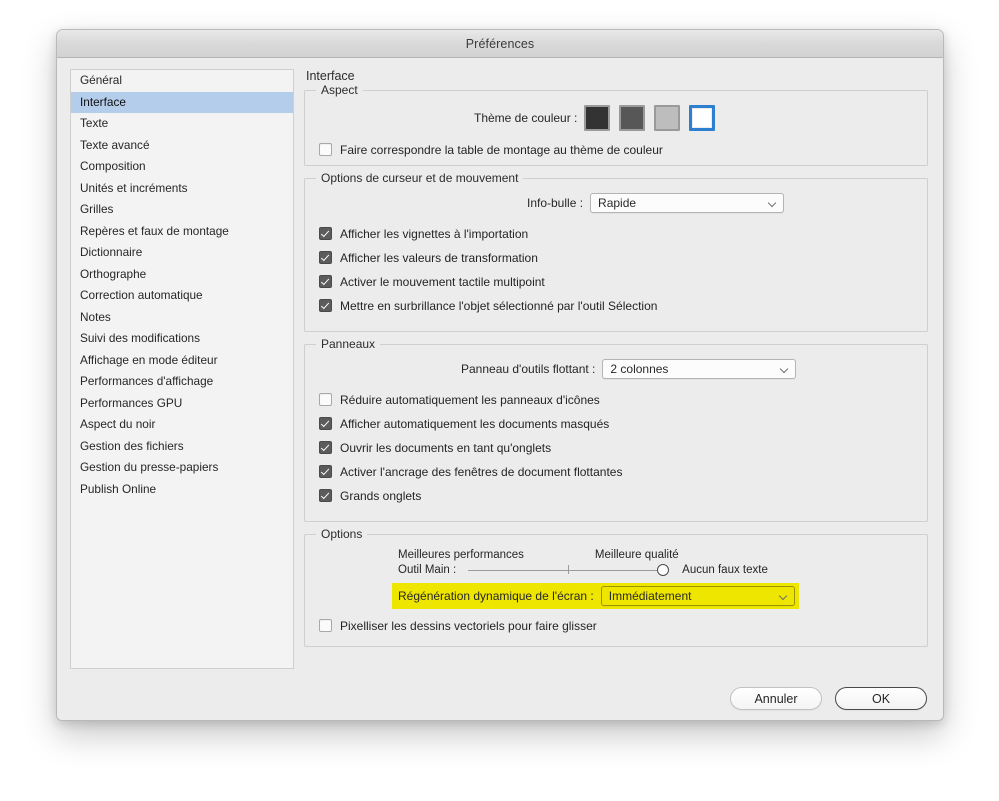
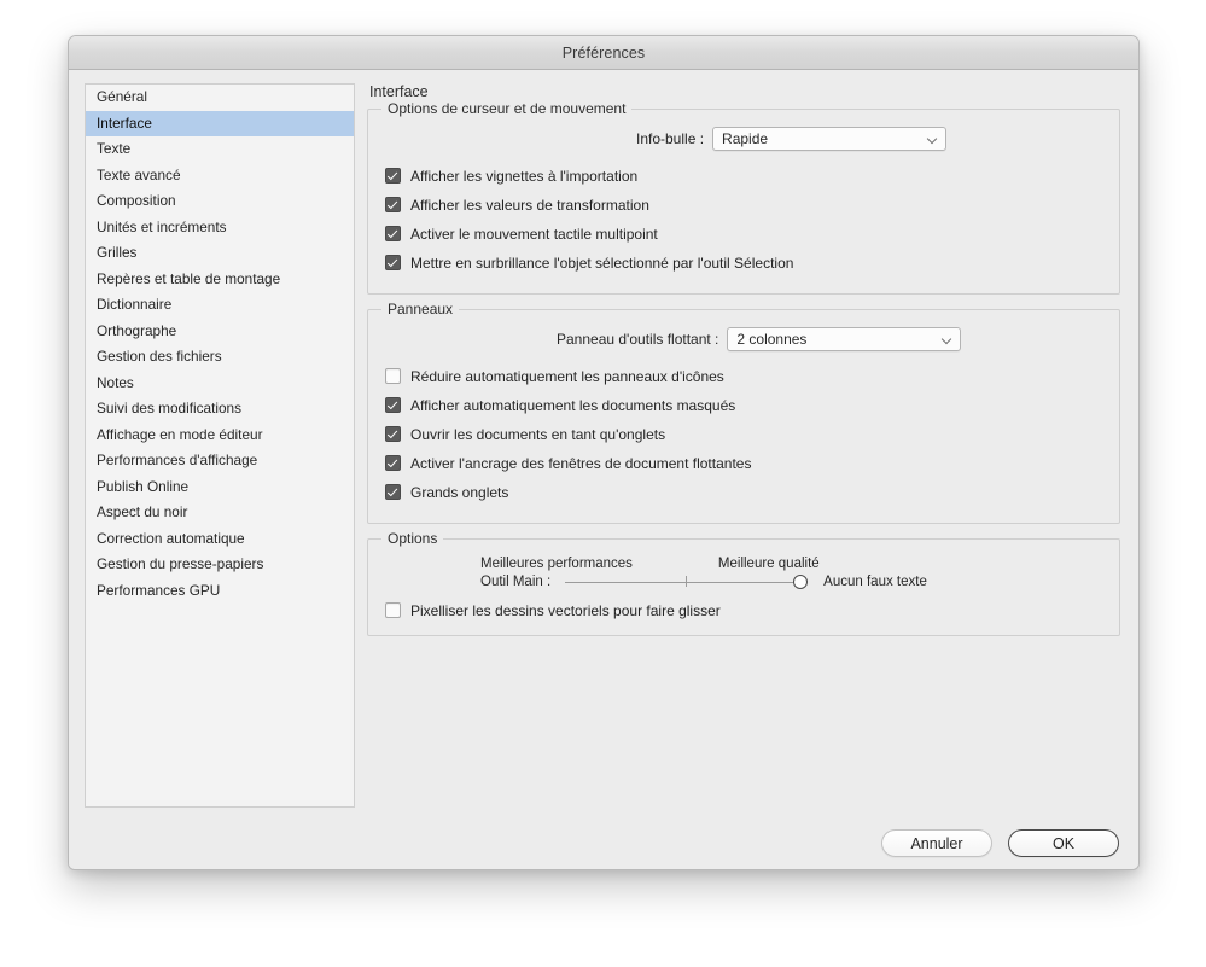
  Préférences
  Général
  Interface
  Texte
  Texte avancé
  Composition
  Unités et incréments
  Grilles
- Repères et faux de montage
+ Repères et table de montage
  Dictionnaire
  Orthographe
- Correction automatique
+ Gestion des fichiers
  Notes
  Suivi des modifications
  Affichage en mode éditeur
  Performances d'affichage
- Performances GPU
+ Publish Online
  Aspect du noir
- Gestion des fichiers
+ Correction automatique
  Gestion du presse-papiers
- Publish Online
+ Performances GPU
  Interface
- Aspect
- Thème de couleur :
- Faire correspondre la table de montage au thème de couleur
  Options de curseur et de mouvement
  Info-bulle :
  Rapide
  Afficher les vignettes à l'importation
  Afficher les valeurs de transformation
  Activer le mouvement tactile multipoint
  Mettre en surbrillance l'objet sélectionné par l'outil Sélection
  Panneaux
  Panneau d'outils flottant :
  2 colonnes
  Réduire automatiquement les panneaux d'icônes
  Afficher automatiquement les documents masqués
  Ouvrir les documents en tant qu'onglets
  Activer l'ancrage des fenêtres de document flottantes
  Grands onglets
  Options
  Meilleures performances
  Meilleure qualité
  Outil Main :
  Aucun faux texte
- Régénération dynamique de l'écran :
- Immédiatement
  Pixelliser les dessins vectoriels pour faire glisser
  Annuler
  OK
